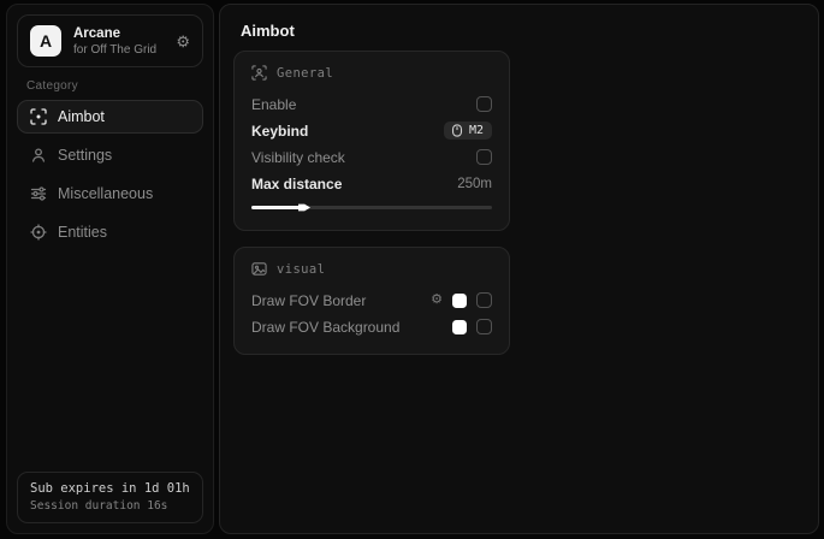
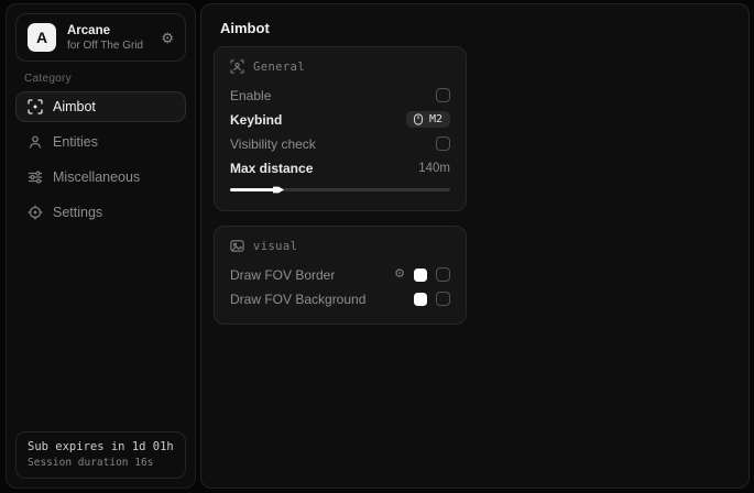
  A
  Arcane
  for Off The Grid
  ⚙
  Category
  Aimbot
- Settings
+ Entities
  Miscellaneous
- Entities
+ Settings
  Sub expires in 1d 01h
  Session duration 16s
  Aimbot
  General
  Enable
  Keybind
  M2
  Visibility check
  Max distance
- 250m
+ 140m
  visual
  Draw FOV Border
  ⚙
  Draw FOV Background
